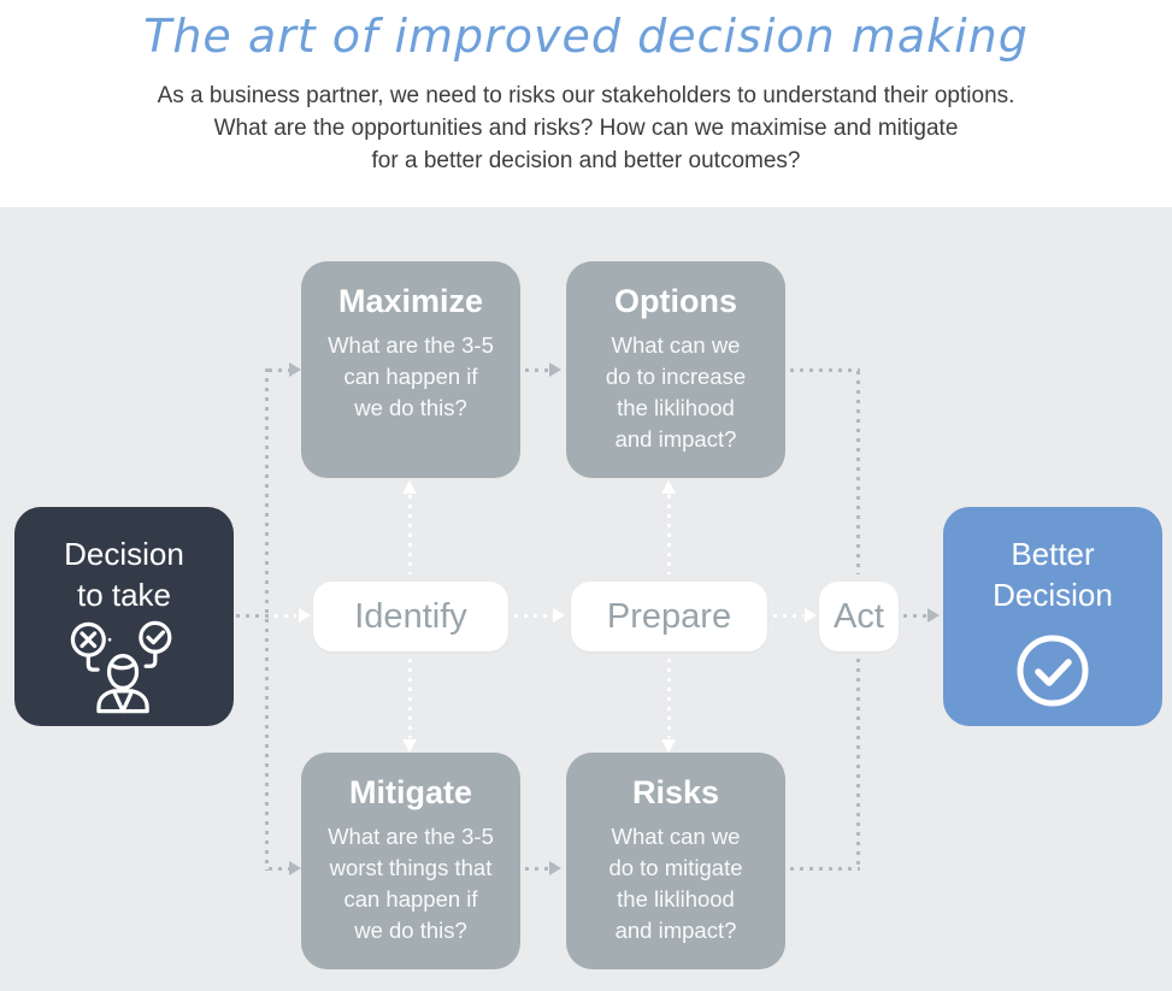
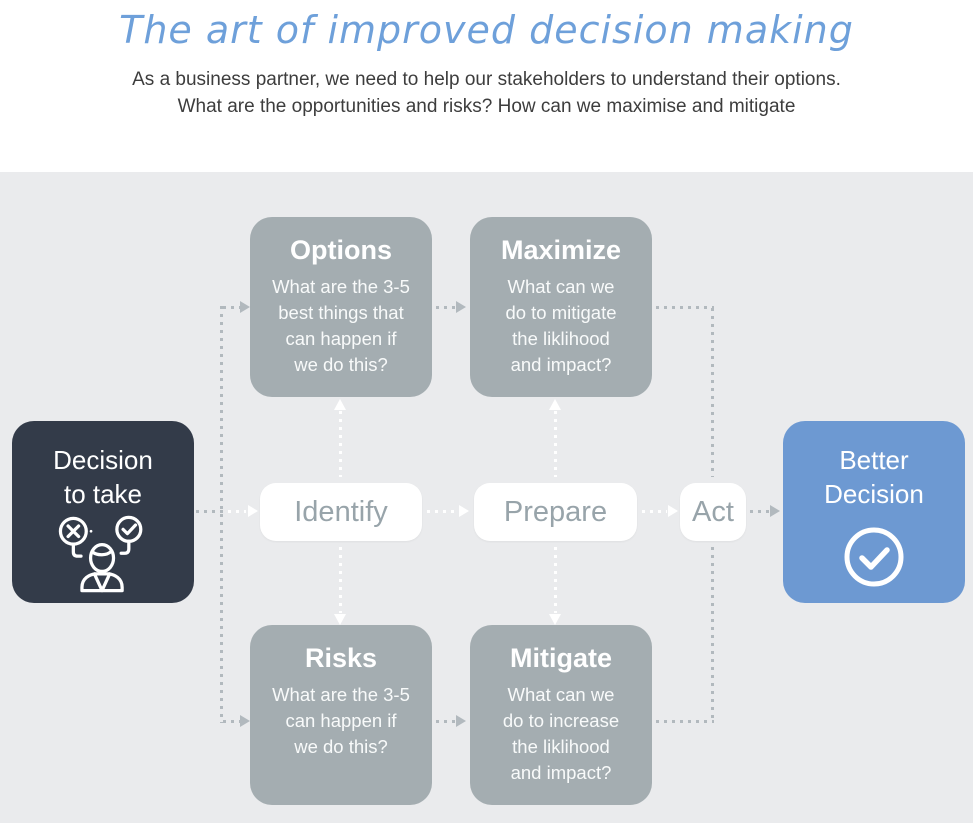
  The art of improved decision making
- As a business partner, we need to risks our stakeholders to understand their options.
+ As a business partner, we need to help our stakeholders to understand their options.
  What are the opportunities and risks? How can we maximise and mitigate
- for a better decision and better outcomes?
- Maximize
+ Options
  What are the 3-5
+ best things that
  can happen if
  we do this?
- Options
+ Maximize
  What can we
- do to increase
+ do to mitigate
  the liklihood
  and impact?
- Mitigate
+ Risks
  What are the 3-5
- worst things that
  can happen if
  we do this?
- Risks
+ Mitigate
  What can we
- do to mitigate
+ do to increase
  the liklihood
  and impact?
  Decision
  to take
  Better
  Decision
  Identify
  Prepare
  Act
